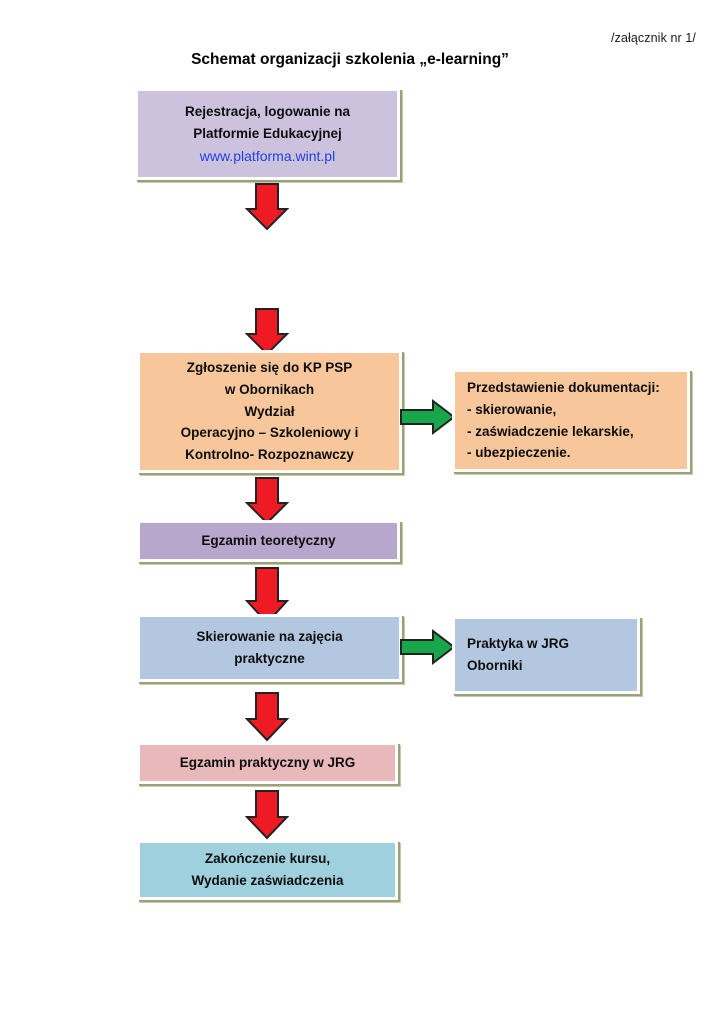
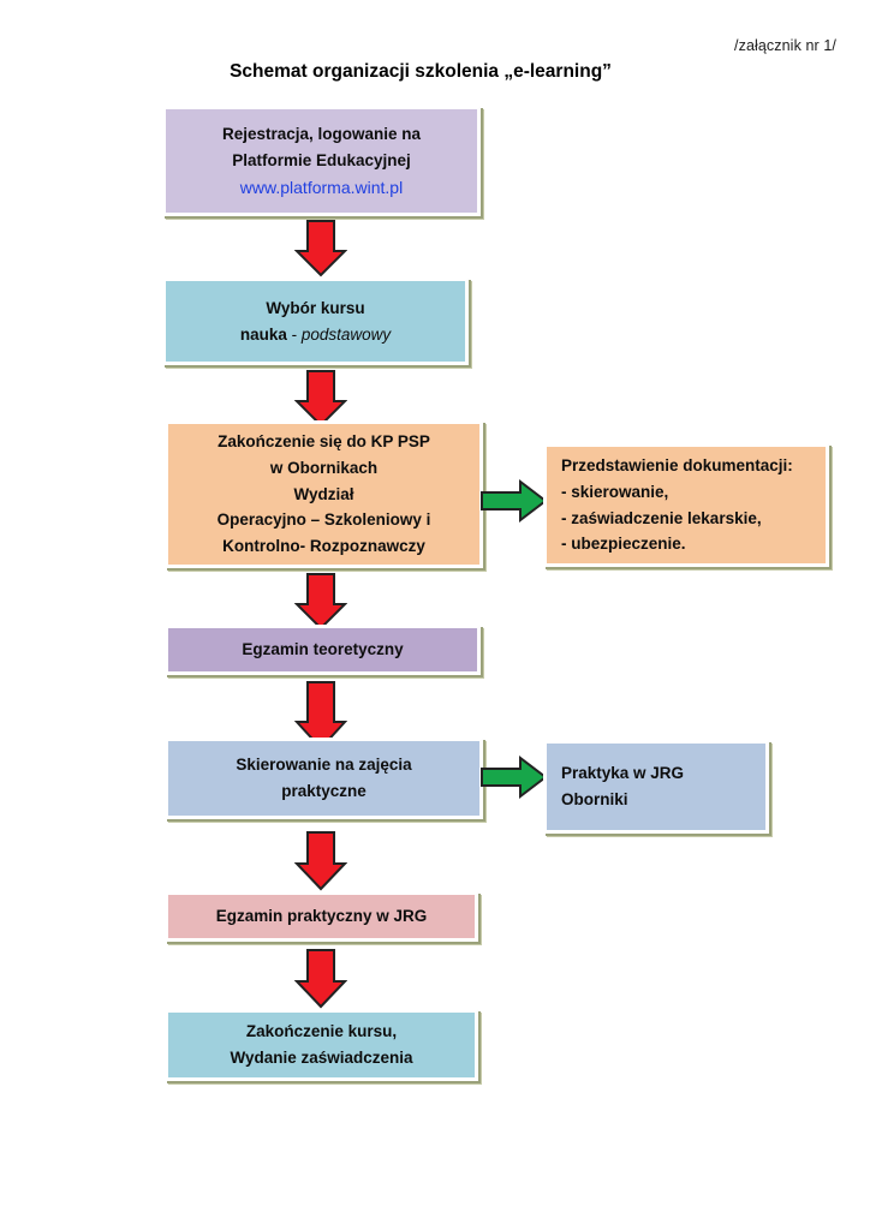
  /załącznik nr 1/
  Schemat organizacji szkolenia „e-learning”
  Rejestracja, logowanie na
  Platformie Edukacyjnej
  www.platforma.wint.pl
+ Wybór kursu
+ nauka - podstawowy
- Zgłoszenie się do KP PSP
+ Zakończenie się do KP PSP
  w Obornikach
  Wydział
  Operacyjno – Szkoleniowy i
  Kontrolno- Rozpoznawczy
  Przedstawienie dokumentacji:
  - skierowanie,
  - zaświadczenie lekarskie,
  - ubezpieczenie.
  Egzamin teoretyczny
  Skierowanie na zajęcia
  praktyczne
  Praktyka w JRG
  Oborniki
  Egzamin praktyczny w JRG
  Zakończenie kursu,
  Wydanie zaświadczenia
